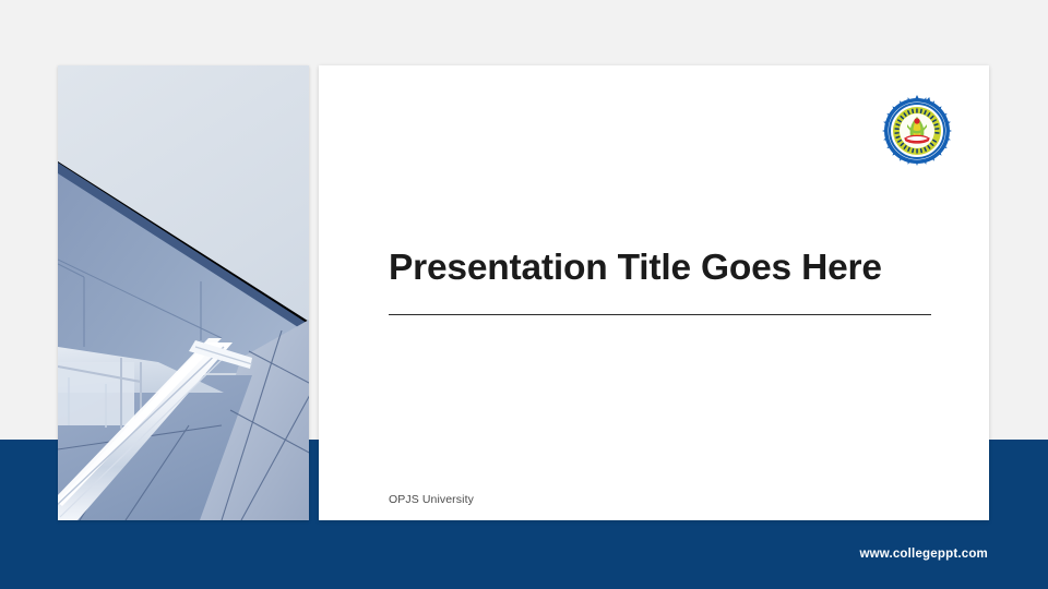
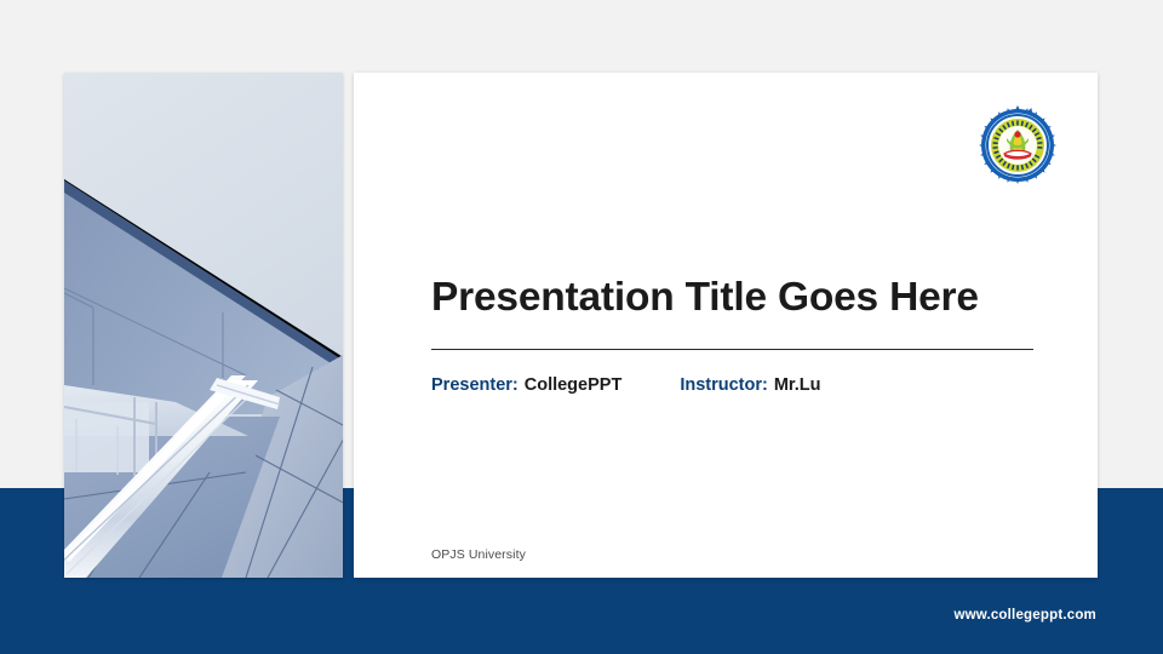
  www.collegeppt.com
  Presentation Title Goes Here
+ Presenter:
+ CollegePPT
+ Instructor:
+ Mr.Lu
  OPJS University
